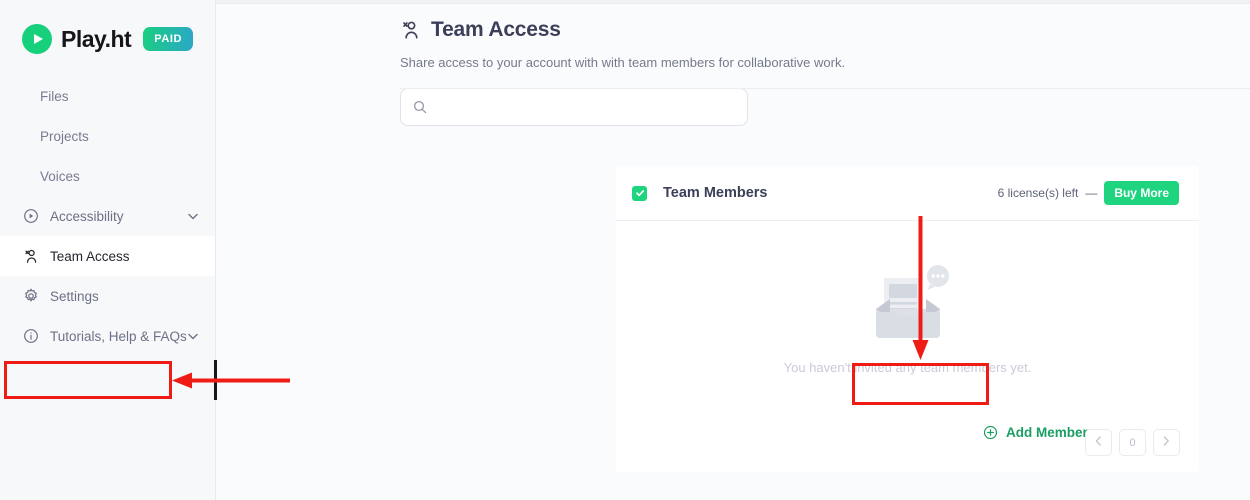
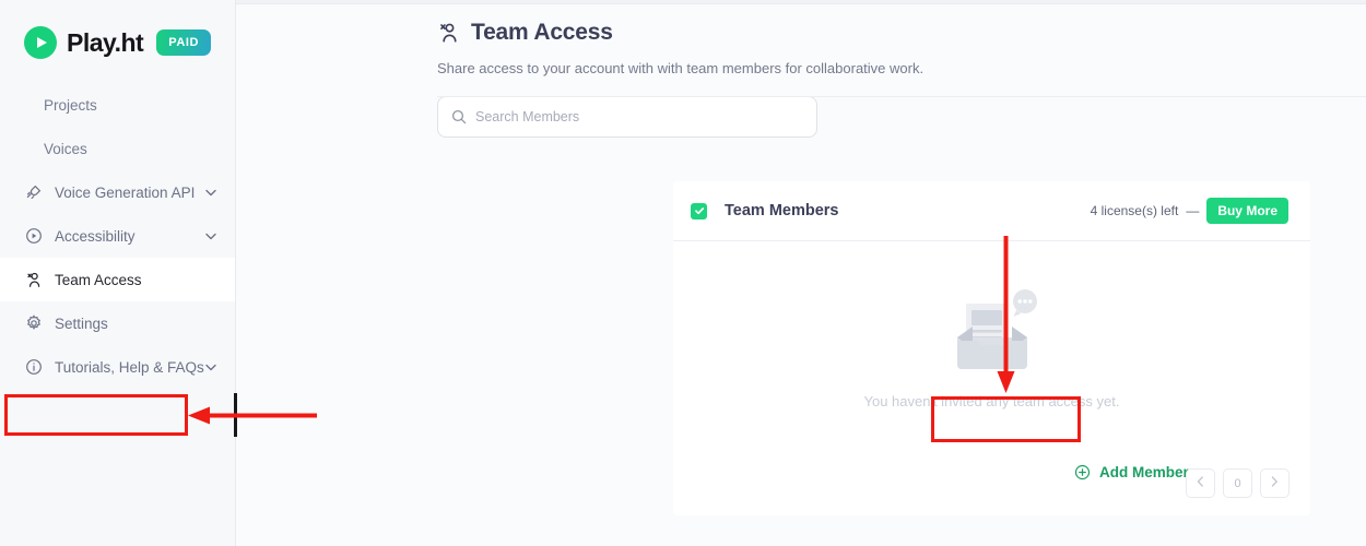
  Play.ht
  PAID
- Files
  Projects
  Voices
+ Voice Generation API
  Accessibility
  Team Access
  Settings
  Tutorials, Help & FAQs
  Team Access
  Share access to your account with with team members for collaborative work.
+ Search Members
  Team Members
- 6 license(s) left
+ 4 license(s) left
  —
  Buy More
- You haven't invited any team members yet.
+ You haven't invited any team access yet.
  Add Membe
  0
